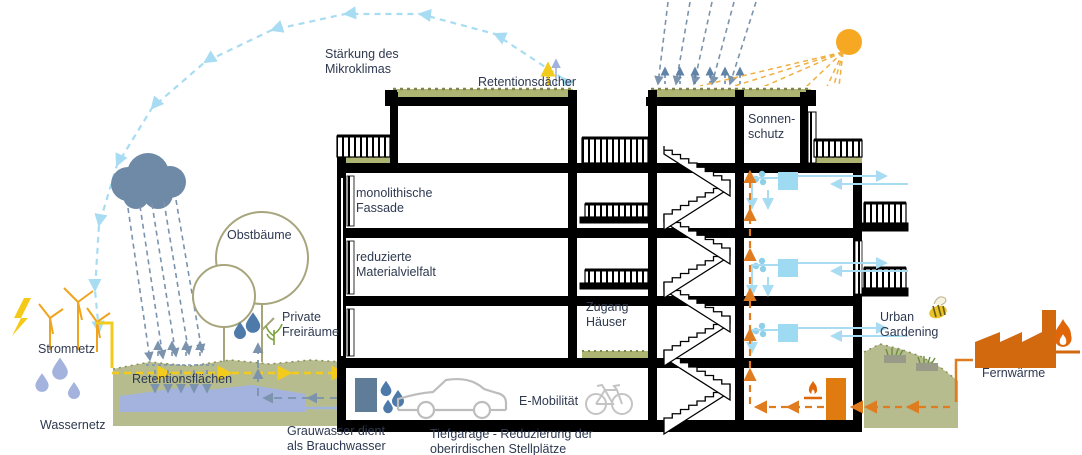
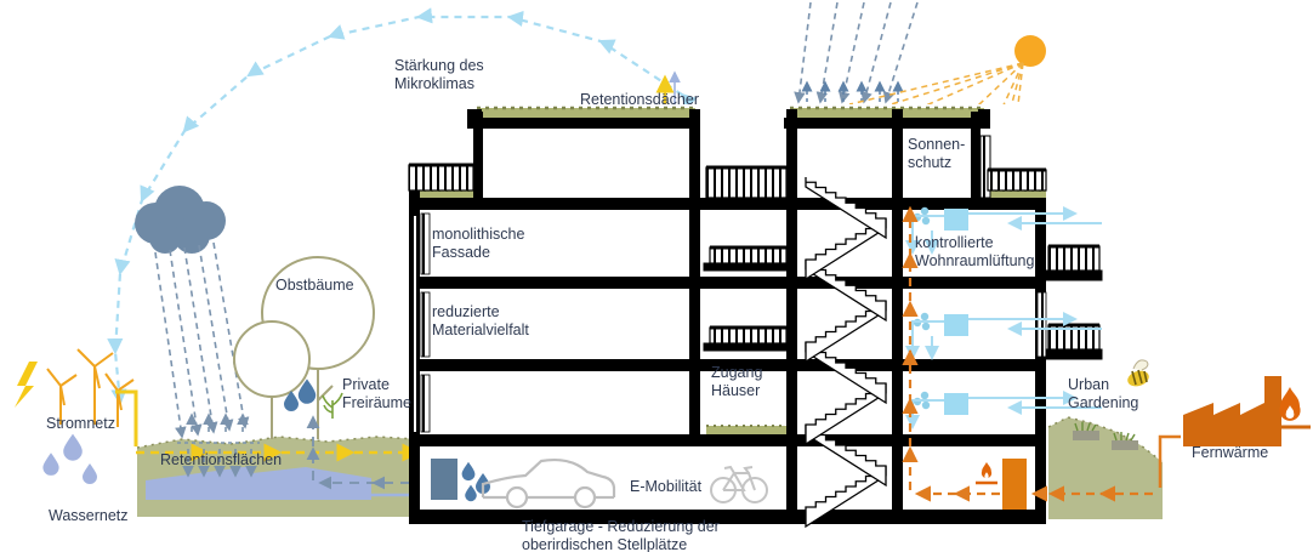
  Stärkung des
  Mikroklimas
  Retentionsdächer
  Sonnen-
  schutz
  Obstbäume
  monolithische
  Fassade
  reduzierte
  Materialvielfalt
  Zugang
  Häuser
+ kontrollierte
+ Wohnraumlüftung
  Private
  Freiräume
  Stromnetz
  Retentionsflächen
  Wassernetz
- Grauwasser dient
- als Brauchwasser
  Tiefgarage - Reduzierung der
  oberirdischen Stellplätze
  E-Mobilität
  Urban
  Gardening
  Fernwärme
